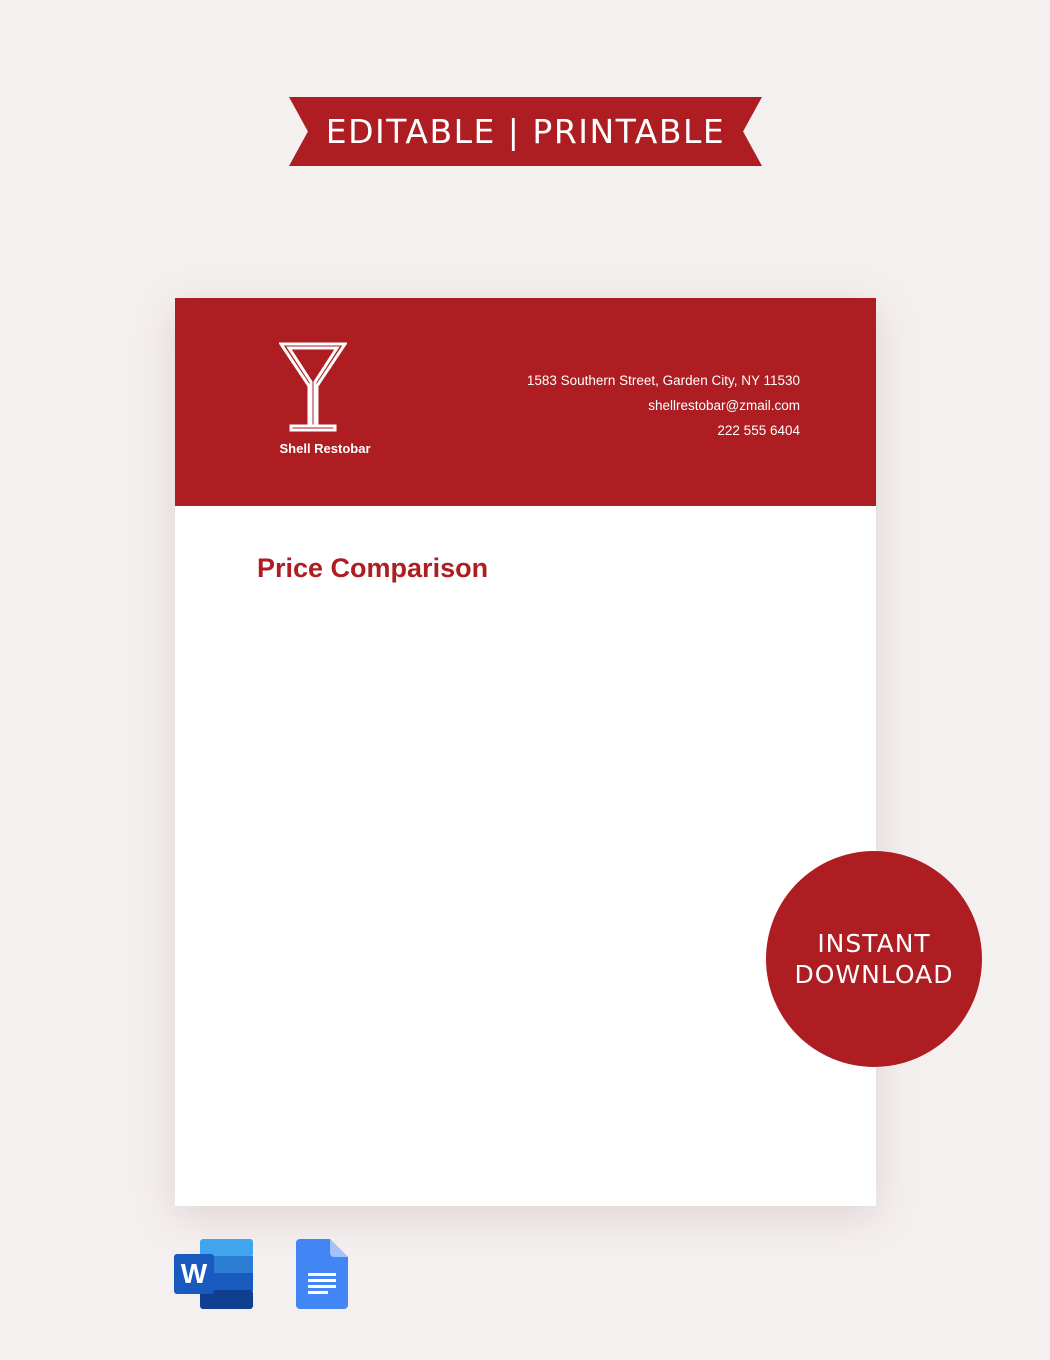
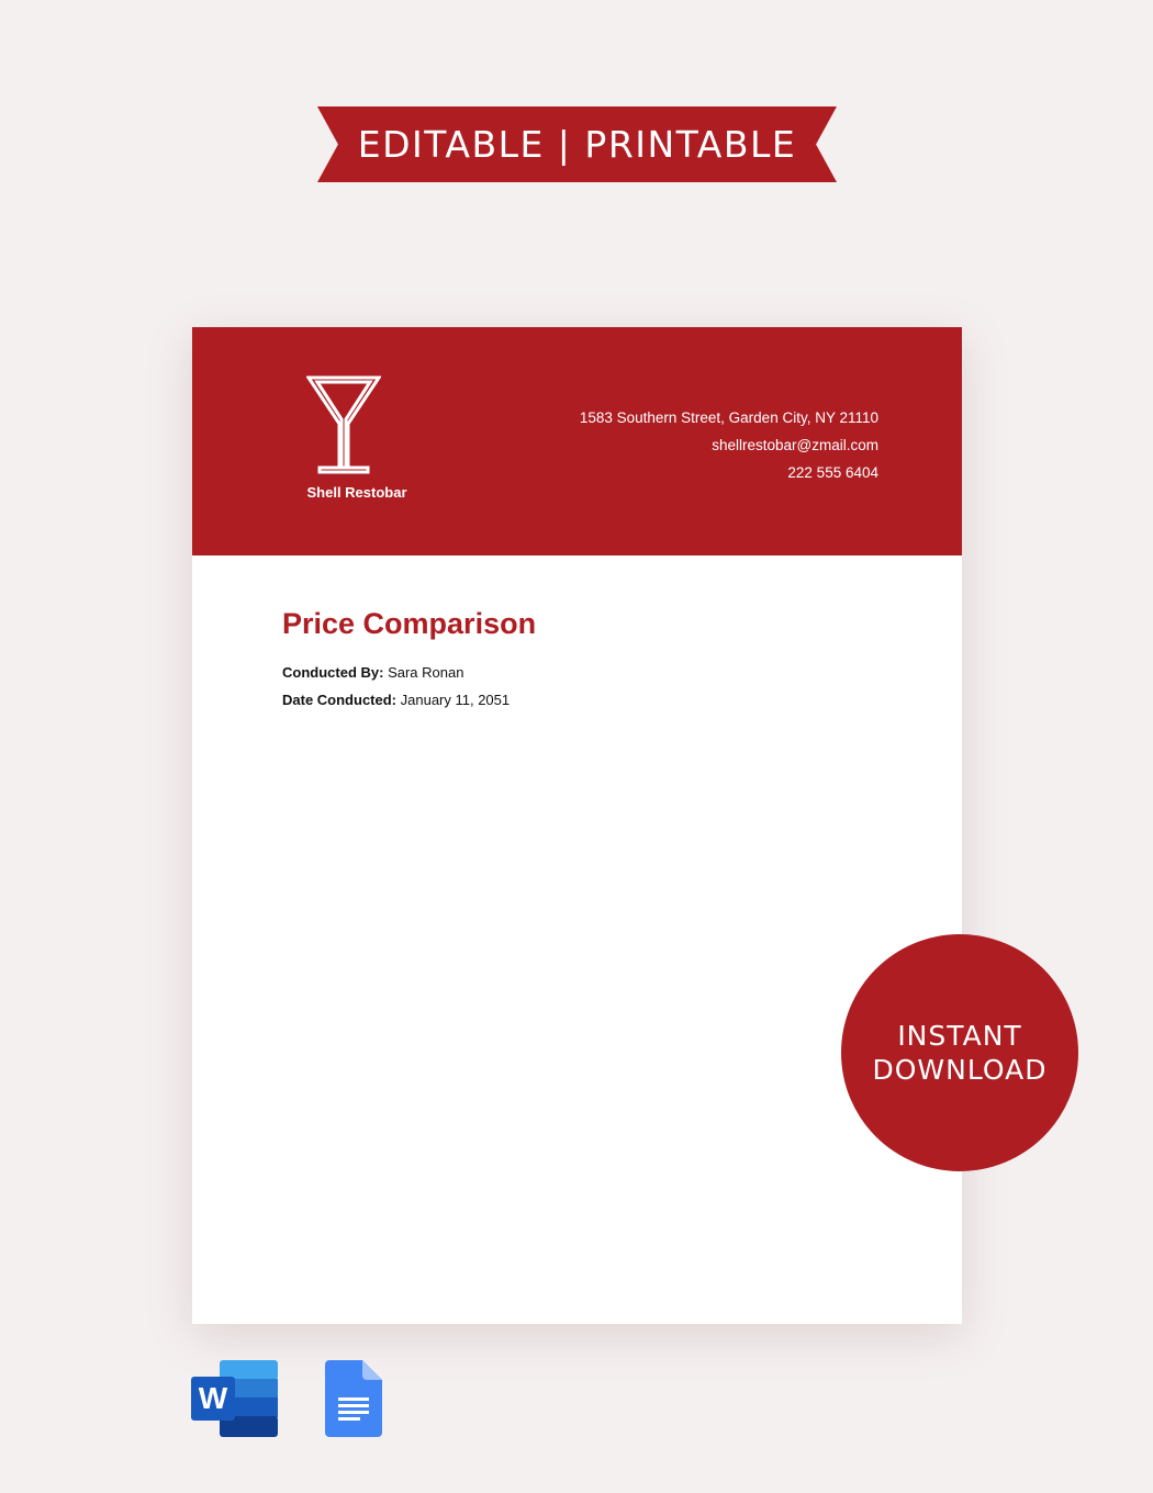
  EDITABLE | PRINTABLE
  Shell Restobar
- 1583 Southern Street, Garden City, NY 11530
+ 1583 Southern Street, Garden City, NY 21110
  shellrestobar@zmail.com
  222 555 6404
  Price Comparison
+ Conducted By: Sara Ronan
+ Date Conducted: January 11, 2051
  INSTANT
  DOWNLOAD
  W
